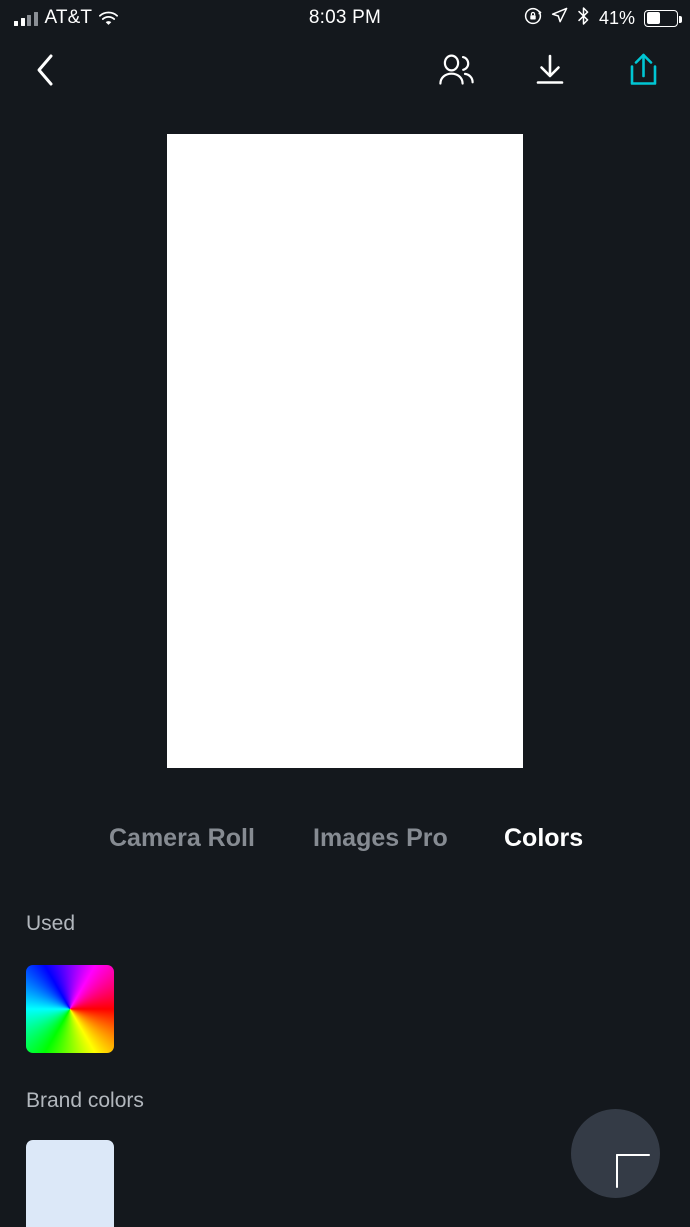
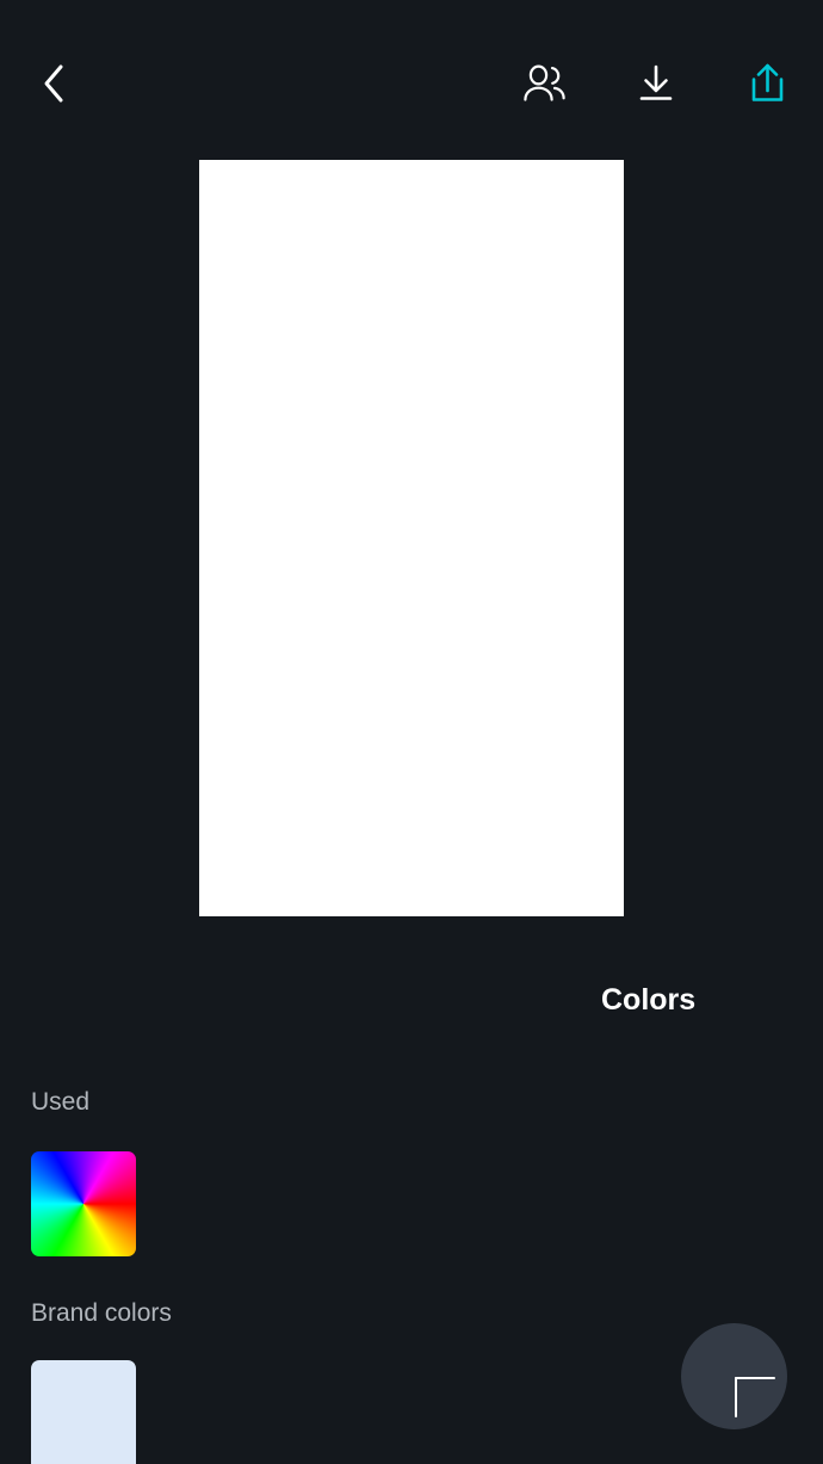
- AT&T
- 8:03 PM
- 41%
- Camera Roll
- Images Pro
  Colors
  Used
  Brand colors
